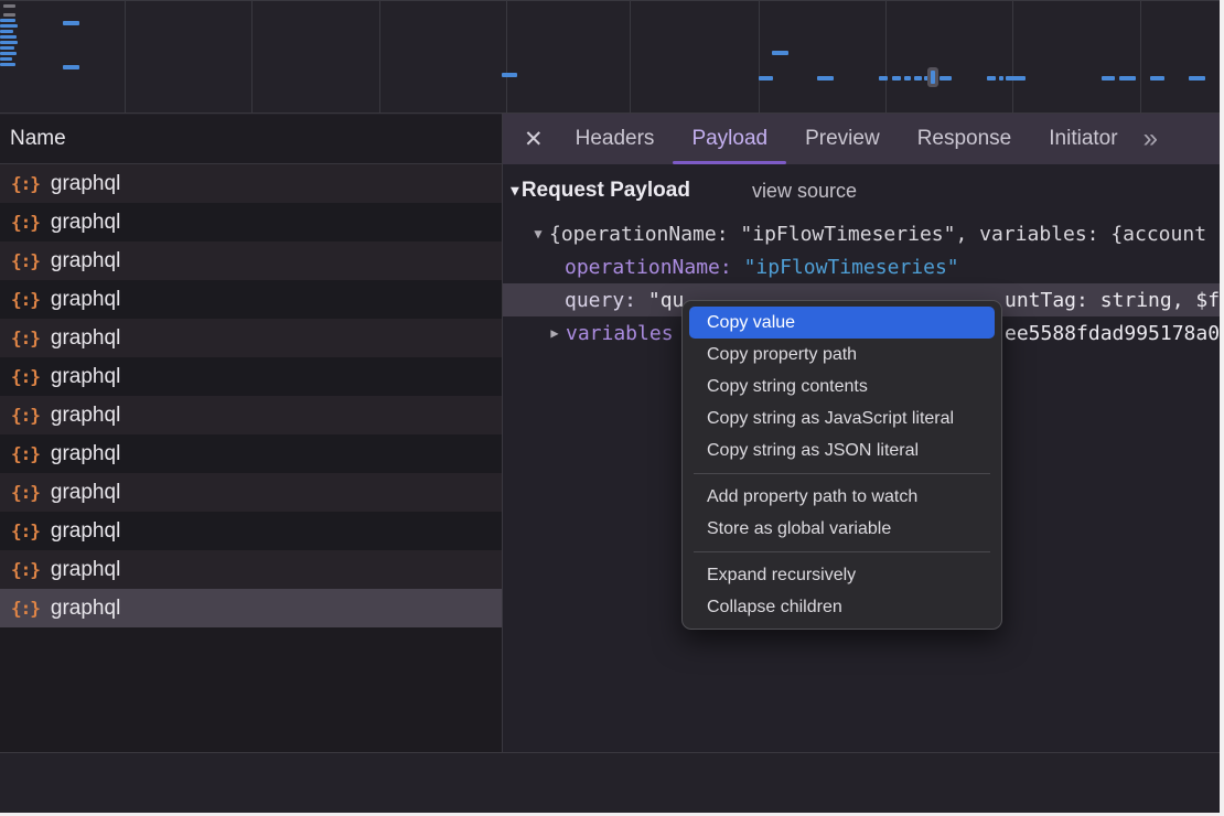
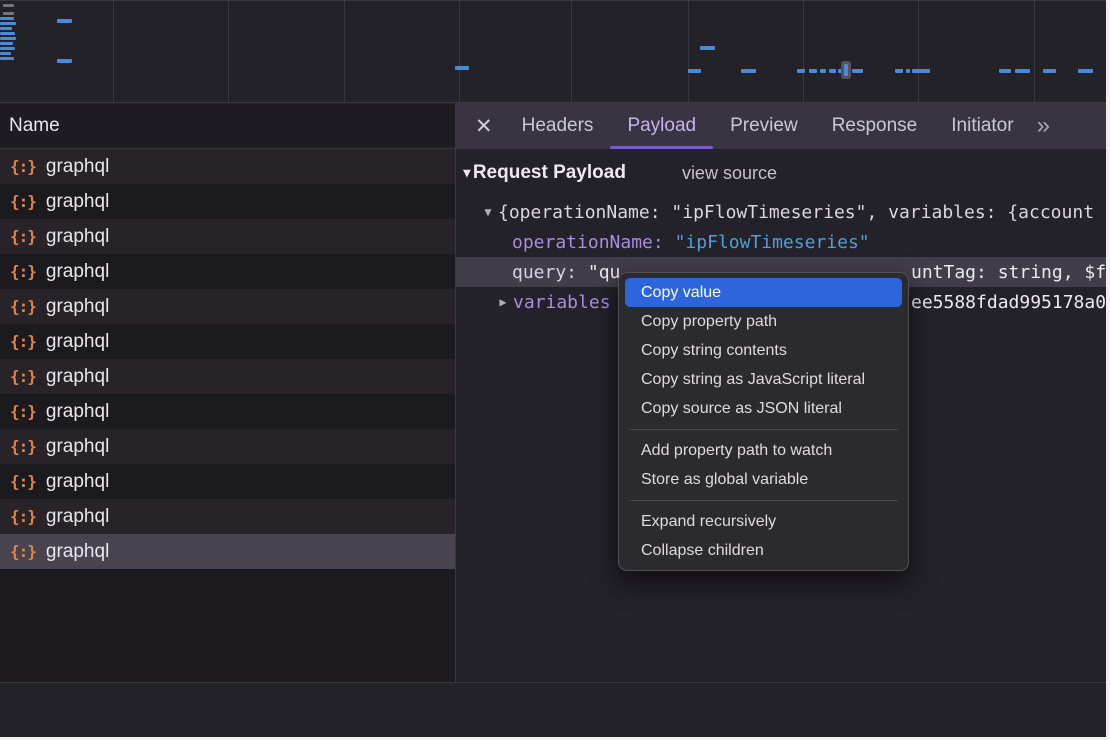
  Name
  {:}
  graphql
  {:}
  graphql
  {:}
  graphql
  {:}
  graphql
  {:}
  graphql
  {:}
  graphql
  {:}
  graphql
  {:}
  graphql
  {:}
  graphql
  {:}
  graphql
  {:}
  graphql
  {:}
  graphql
  ✕
  Headers
  Payload
  Preview
  Response
  Initiator
  »
  ▼
  Request Payload
  view source
  ▼
  {operationName: "ipFlowTimeseries", variables: {account
  operationName:
  "ipFlowTimeseries"
  query:
  "qu
  untTag: string, $f
  ▶
  variables
  ee5588fdad995178a0
  Copy value
  Copy property path
  Copy string contents
  Copy string as JavaScript literal
- Copy string as JSON literal
+ Copy source as JSON literal
  Add property path to watch
  Store as global variable
  Expand recursively
  Collapse children
